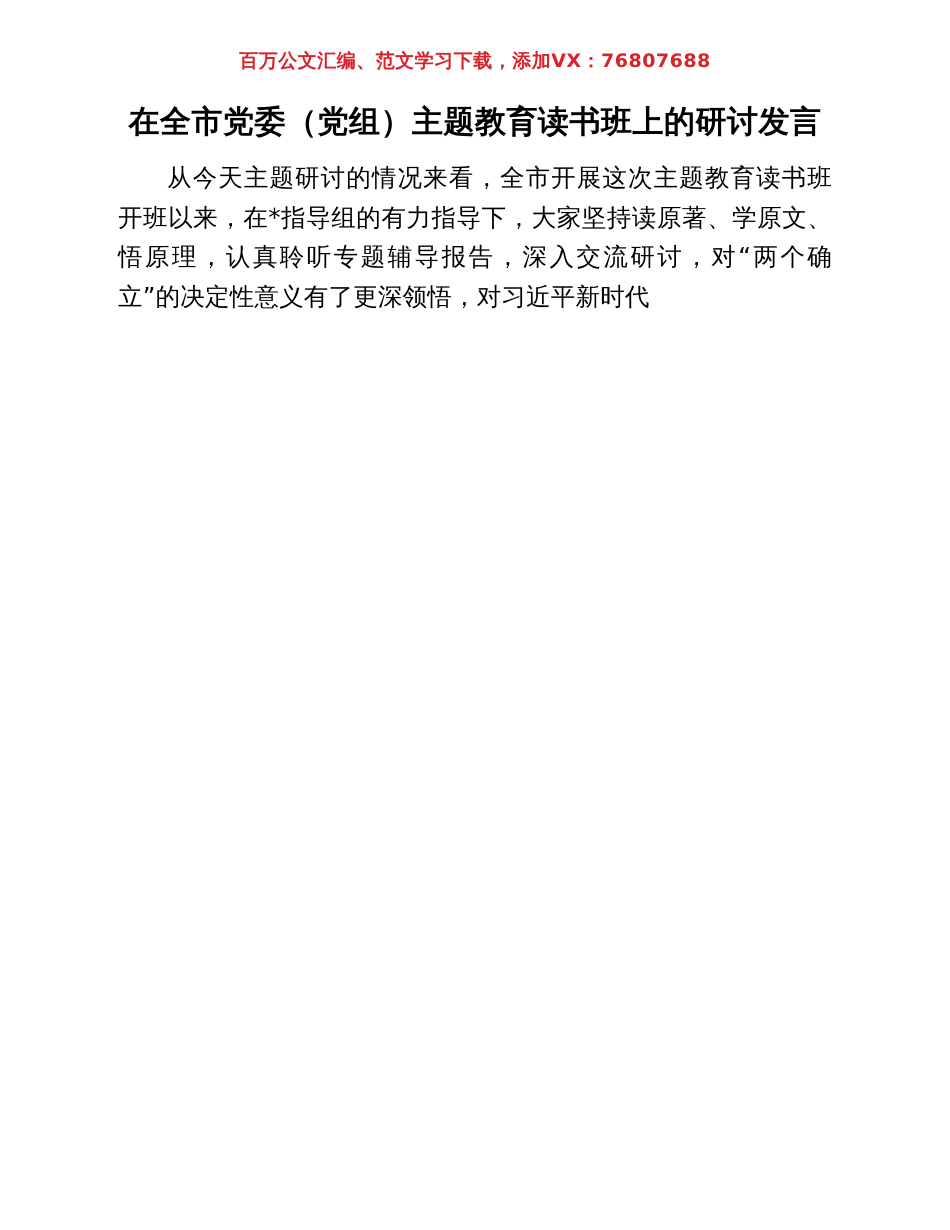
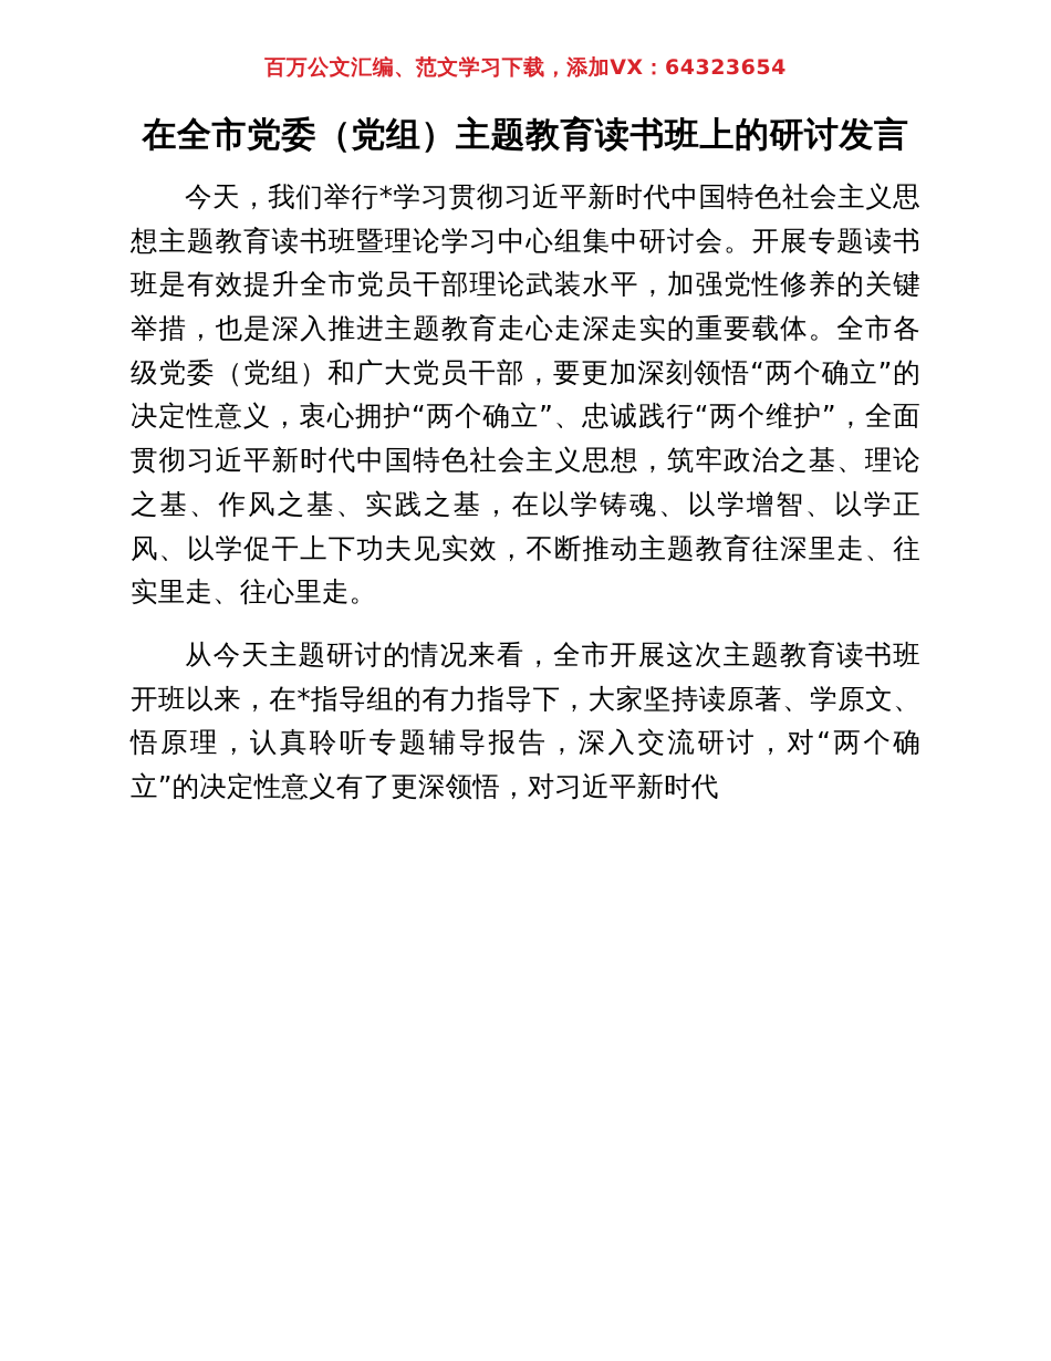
- 百万公文汇编、范文学习下载，添加VX：76807688
+ 百万公文汇编、范文学习下载，添加VX：64323654
  在全市党委（党组）主题教育读书班上的研讨发言
+ 今天，我们举行*学习贯彻习近平新时代中国特色社会主义思想主题教育读书班暨理论学习中心组集中研讨会。开展专题读书班是有效提升全市党员干部理论武装水平，加强党性修养的关键举措，也是深入推进主题教育走心走深走实的重要载体。全市各级党委（党组）和广大党员干部，要更加深刻领悟“两个确立”的决定性意义，衷心拥护“两个确立”、忠诚践行“两个维护”，全面贯彻习近平新时代中国特色社会主义思想，筑牢政治之基、理论之基、作风之基、实践之基，在以学铸魂、以学增智、以学正风、以学促干上下功夫见实效，不断推动主题教育往深里走、往实里走、往心里走。
  从今天主题研讨的情况来看，全市开展这次主题教育读书班开班以来，在*指导组的有力指导下，大家坚持读原著、学原文、悟原理，认真聆听专题辅导报告，深入交流研讨，对“两个确立”的决定性意义有了更深领悟，对习近平新时代
